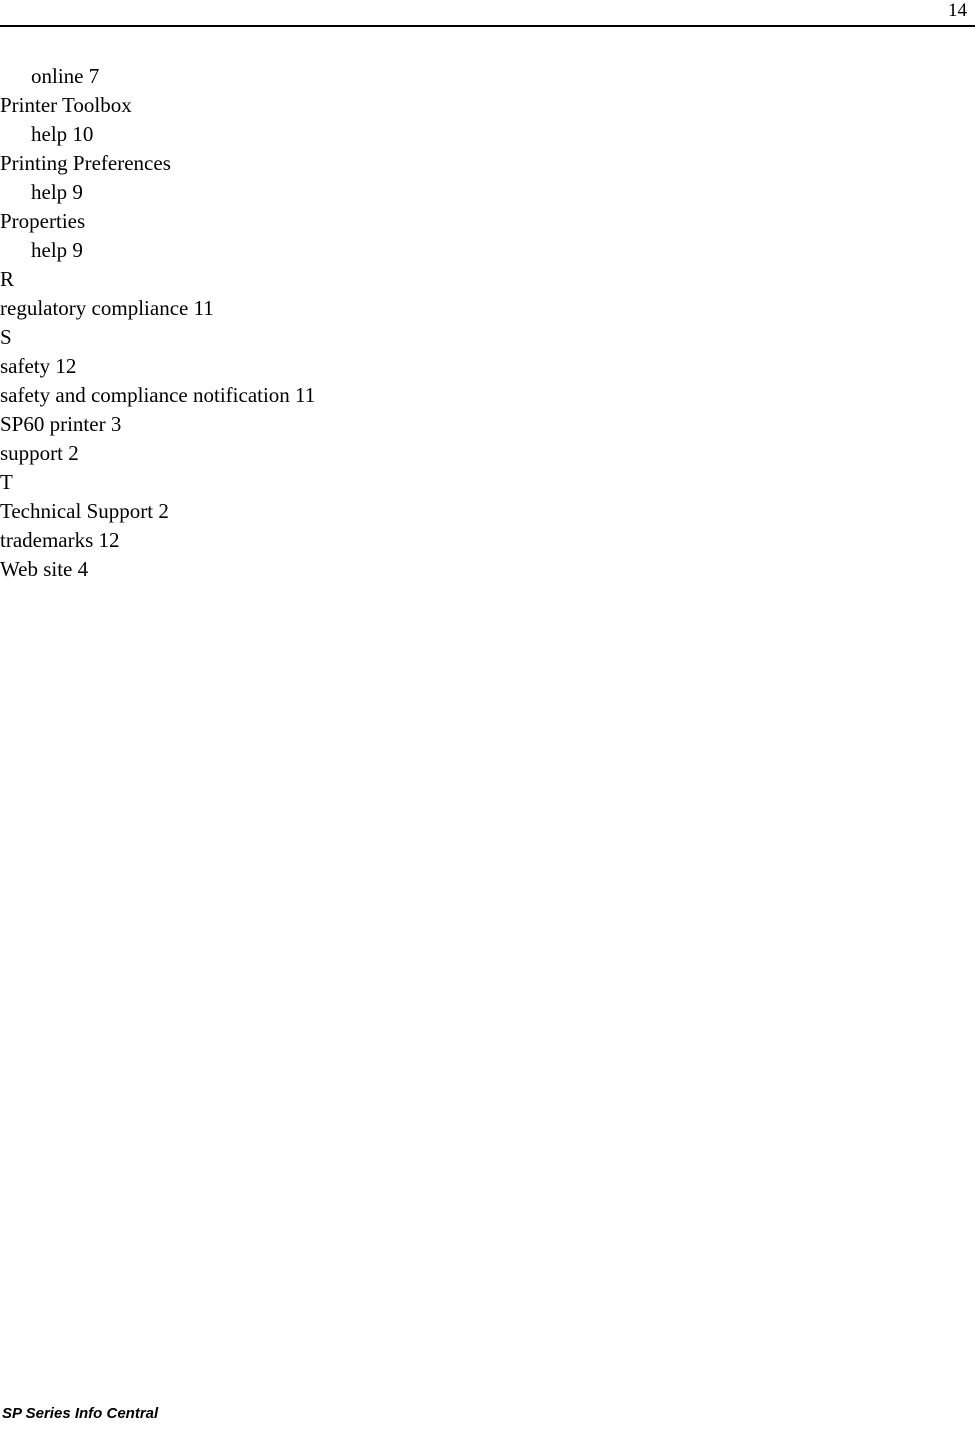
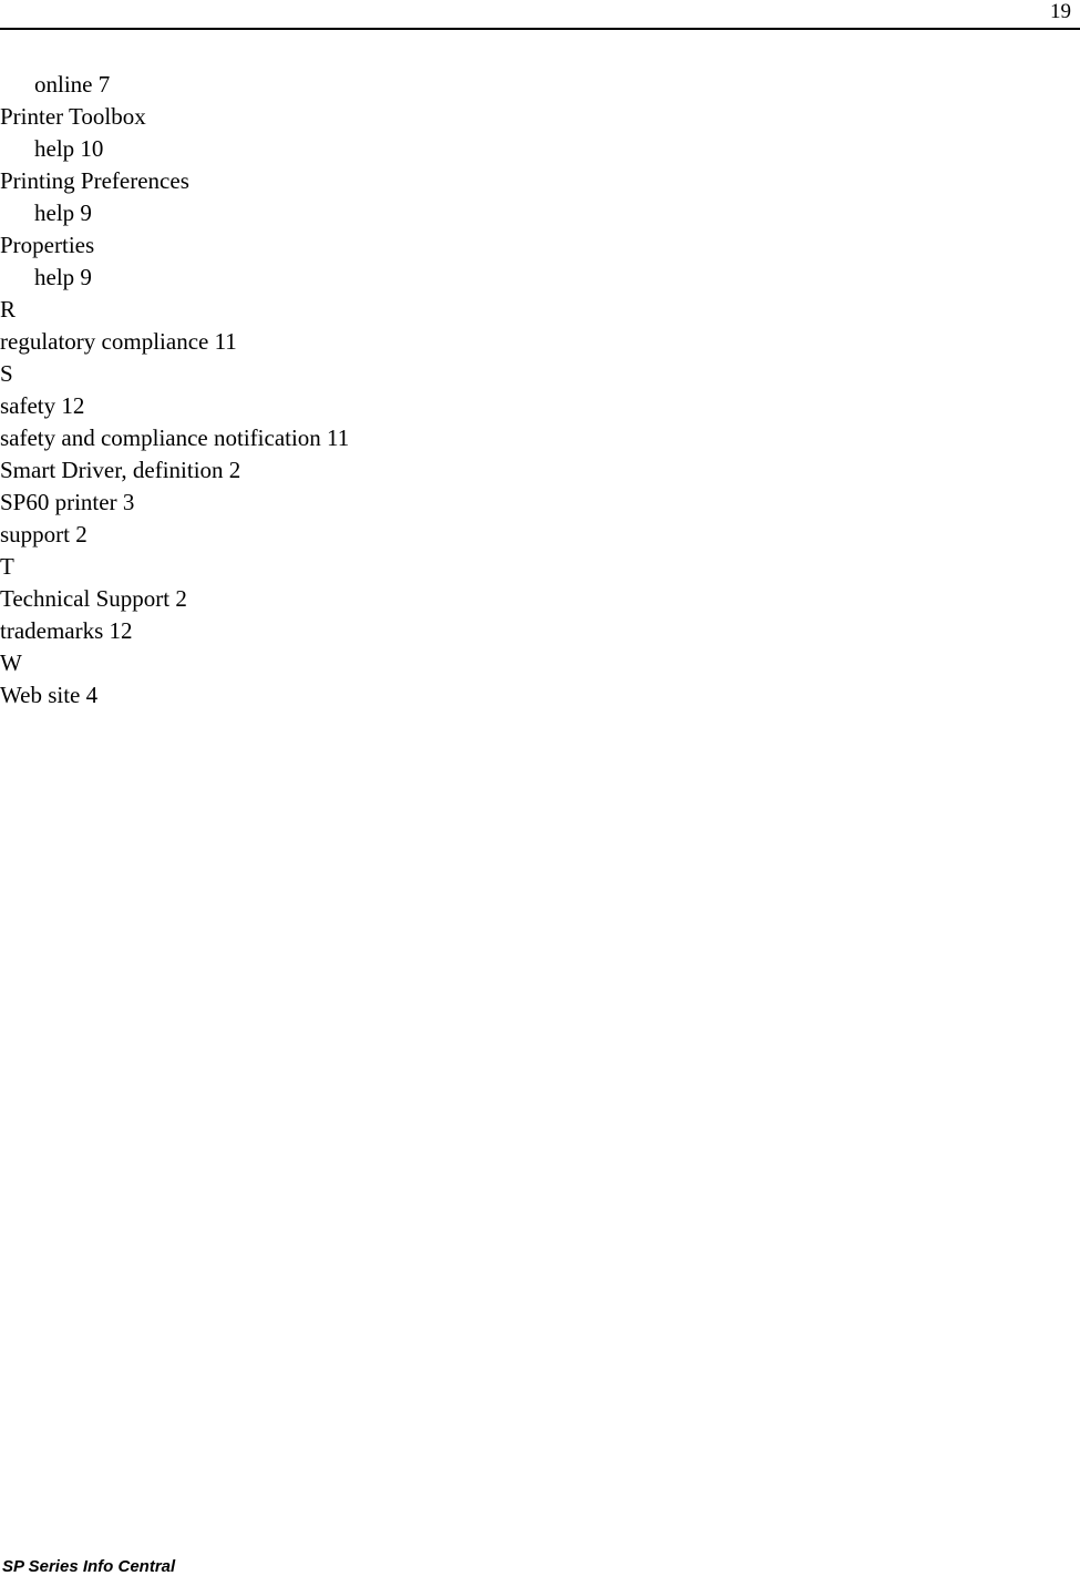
- 14
+ 19
  online 7
  Printer Toolbox
  help 10
  Printing Preferences
  help 9
  Properties
  help 9
  R
  regulatory compliance 11
  S
  safety 12
  safety and compliance notification 11
+ Smart Driver, definition 2
  SP60 printer 3
  support 2
  T
  Technical Support 2
  trademarks 12
+ W
  Web site 4
  SP Series Info Central
